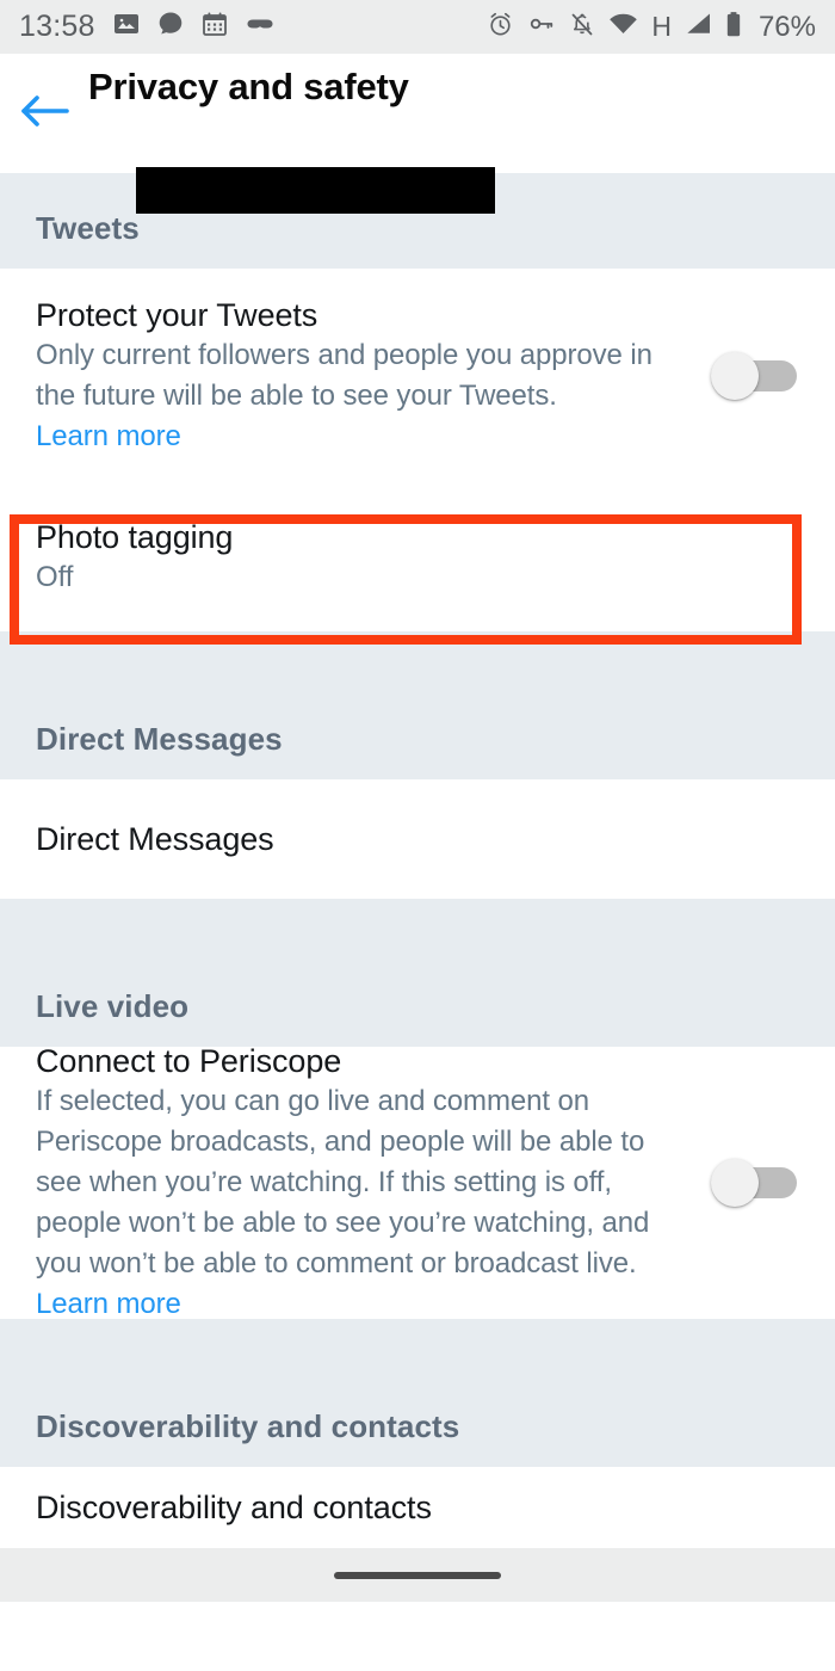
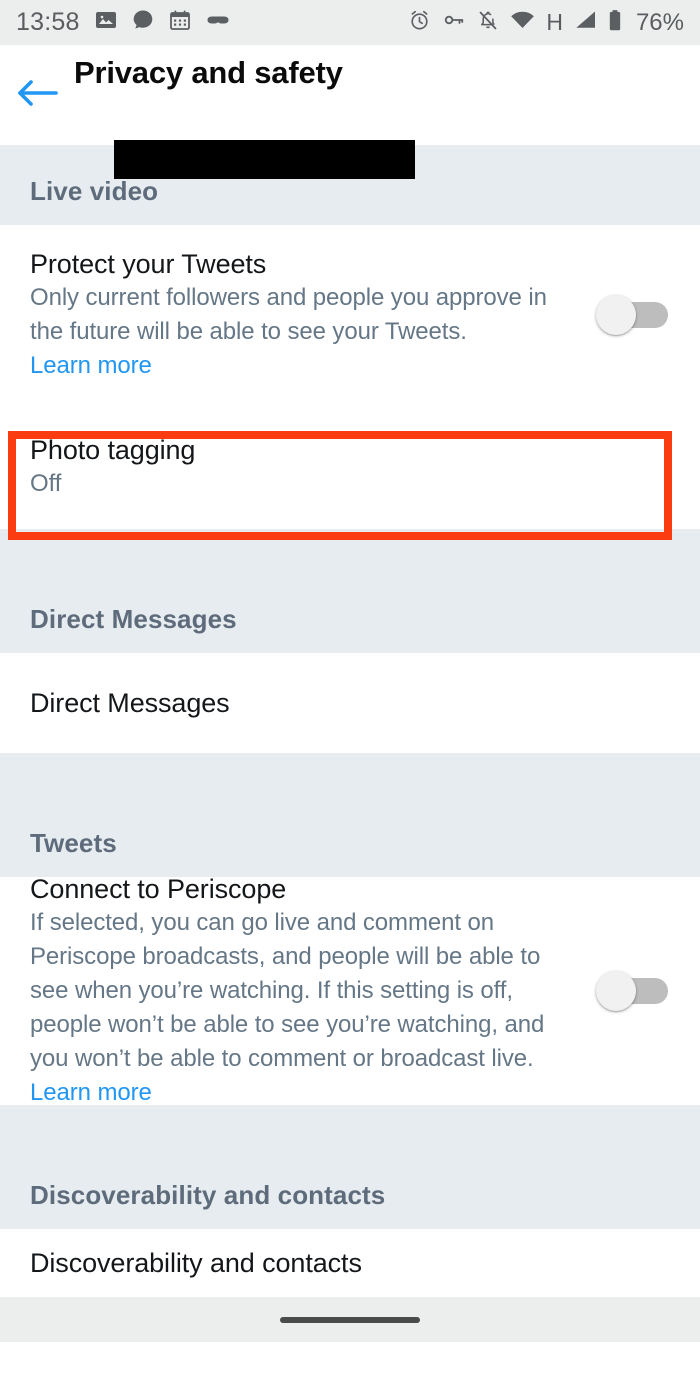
  13:58
  H
  76%
  Privacy and safety
- Tweets
+ Live video
  Protect your Tweets
  Only current followers and people you approve in the future will be able to see your Tweets.
  Learn more
  Photo tagging
  Off
  Direct Messages
  Direct Messages
- Live video
+ Tweets
  Connect to Periscope
  If selected, you can go live and comment on Periscope broadcasts, and people will be able to see when you’re watching. If this setting is off, people won’t be able to see you’re watching, and you won’t be able to comment or broadcast live. Learn more
  Discoverability and contacts
  Discoverability and contacts
